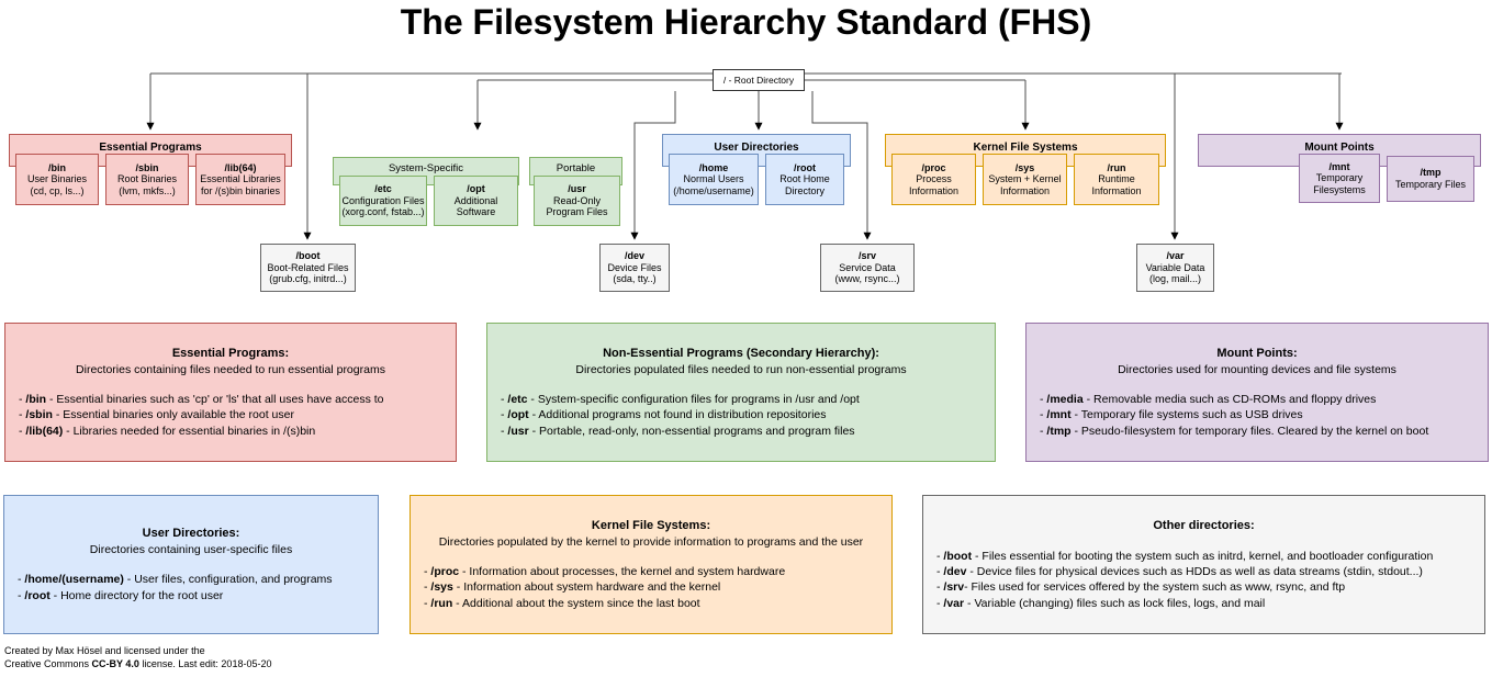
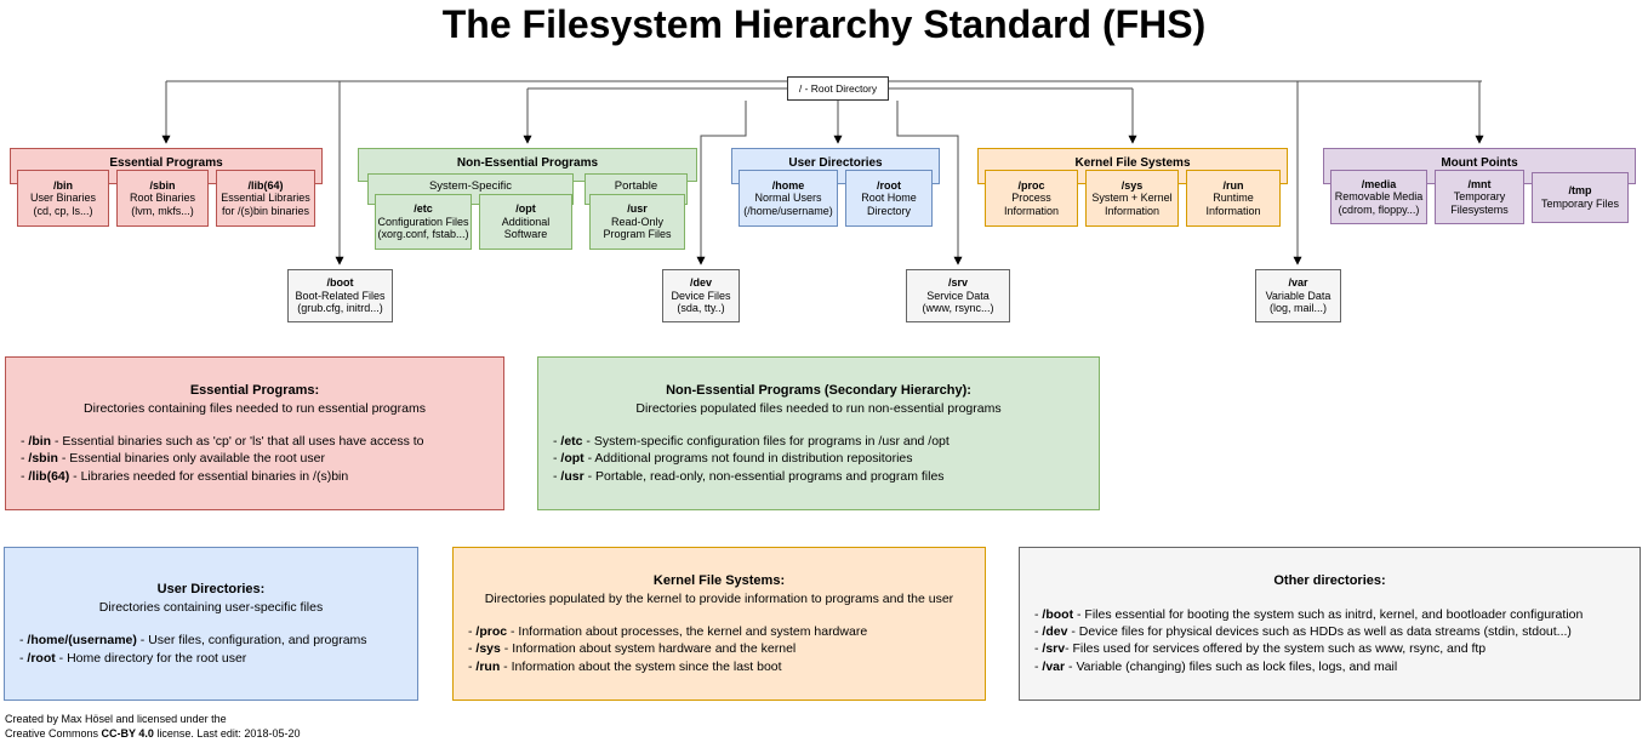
  The Filesystem Hierarchy Standard (FHS)
  Essential Programs
+ Non-Essential Programs
  User Directories
  Kernel File Systems
  Mount Points
  System-Specific
  Portable
  /bin
  User Binaries
  (cd, cp, ls...)
  /sbin
  Root Binaries
  (lvm, mkfs...)
  /lib(64)
  Essential Libraries
  for /(s)bin binaries
  /etc
  Configuration Files
  (xorg.conf, fstab...)
  /opt
  Additional Software
  /usr
  Read-Only
  Program Files
  /home
  Normal Users
  (/home/username)
  /root
  Root Home
  Directory
  /proc
  Process
  Information
  /sys
  System + Kernel
  Information
  /run
  Runtime
  Information
+ /media
+ Removable Media
+ (cdrom, floppy...)
  /mnt
  Temporary
  Filesystems
  /tmp
  Temporary Files
  /boot
  Boot-Related Files
  (grub.cfg, initrd...)
  /dev
  Device Files
  (sda, tty..)
  /srv
  Service Data
  (www, rsync...)
  /var
  Variable Data
  (log, mail...)
  / - Root Directory
  Essential Programs:
  Directories containing files needed to run essential programs
  - /bin - Essential binaries such as 'cp' or 'ls' that all uses have access to
  - /sbin - Essential binaries only available the root user
  - /lib(64) - Libraries needed for essential binaries in /(s)bin
  Non-Essential Programs (Secondary Hierarchy):
  Directories populated files needed to run non-essential programs
  - /etc - System-specific configuration files for programs in /usr and /opt
  - /opt - Additional programs not found in distribution repositories
  - /usr - Portable, read-only, non-essential programs and program files
- Mount Points:
- Directories used for mounting devices and file systems
- - /media - Removable media such as CD-ROMs and floppy drives
- - /mnt - Temporary file systems such as USB drives
- - /tmp - Pseudo-filesystem for temporary files. Cleared by the kernel on boot
  User Directories:
  Directories containing user-specific files
  - /home/(username) - User files, configuration, and programs
  - /root - Home directory for the root user
  Kernel File Systems:
  Directories populated by the kernel to provide information to programs and the user
  - /proc - Information about processes, the kernel and system hardware
  - /sys - Information about system hardware and the kernel
- - /run - Additional about the system since the last boot
+ - /run - Information about the system since the last boot
  Other directories:
  - /boot - Files essential for booting the system such as initrd, kernel, and bootloader configuration
  - /dev - Device files for physical devices such as HDDs as well as data streams (stdin, stdout...)
  - /srv- Files used for services offered by the system such as www, rsync, and ftp
  - /var - Variable (changing) files such as lock files, logs, and mail
  Created by Max Hösel and licensed under the
  Creative Commons CC-BY 4.0 license. Last edit: 2018-05-20
